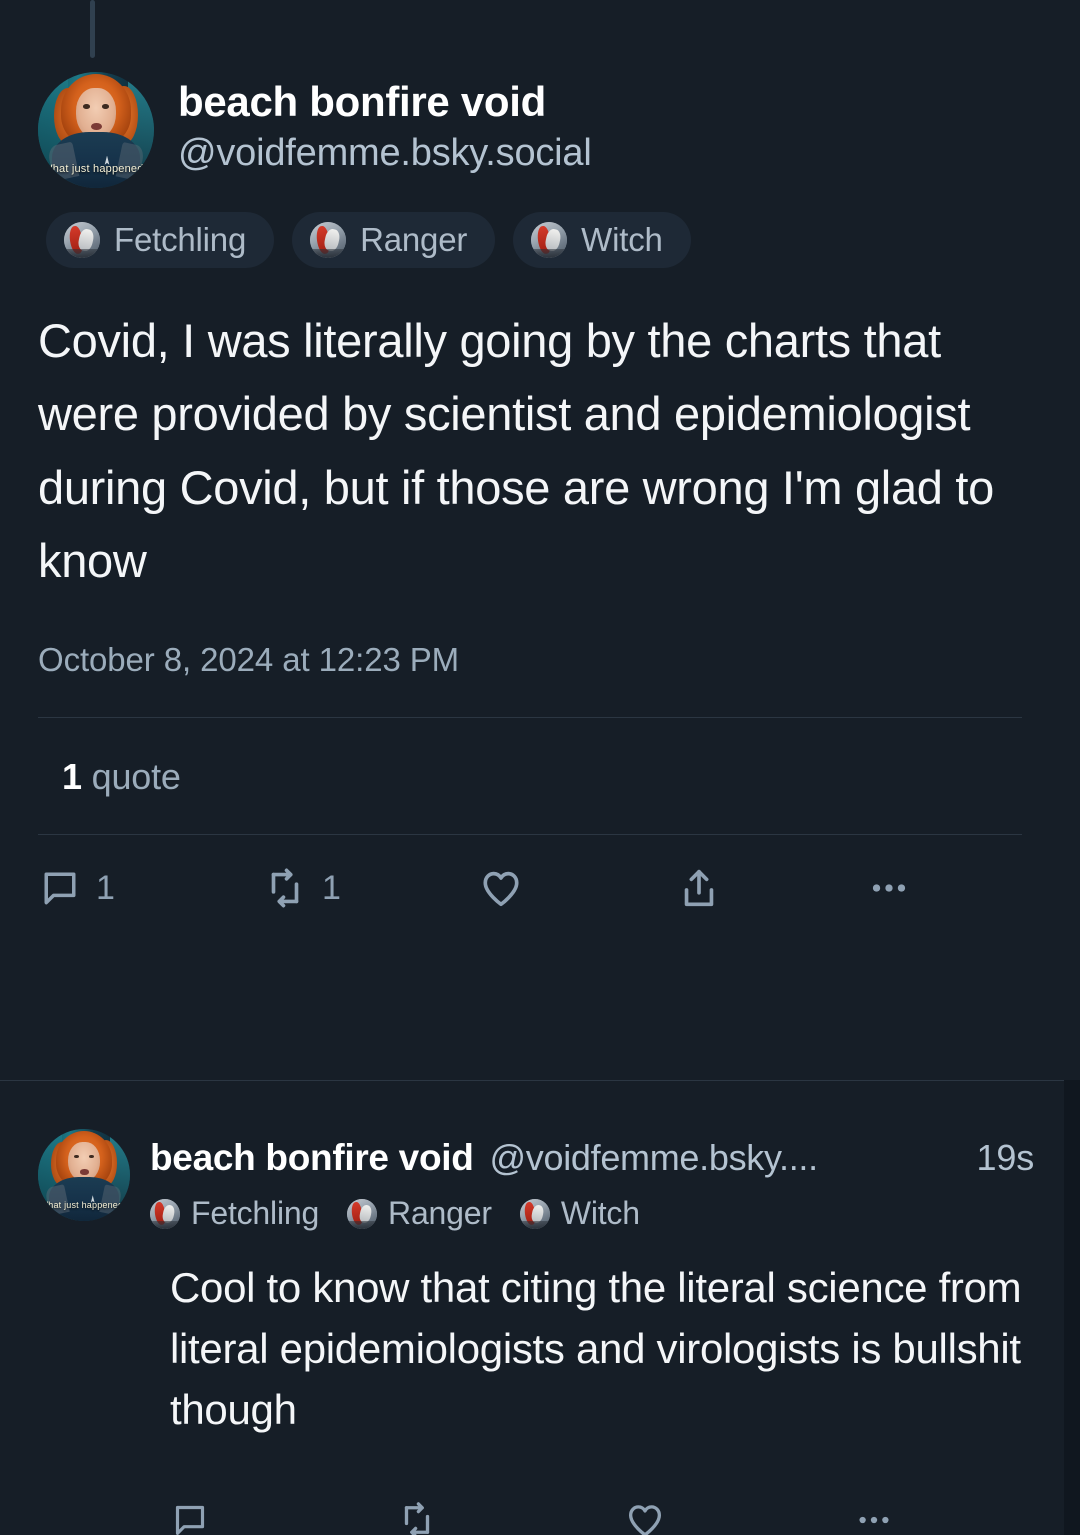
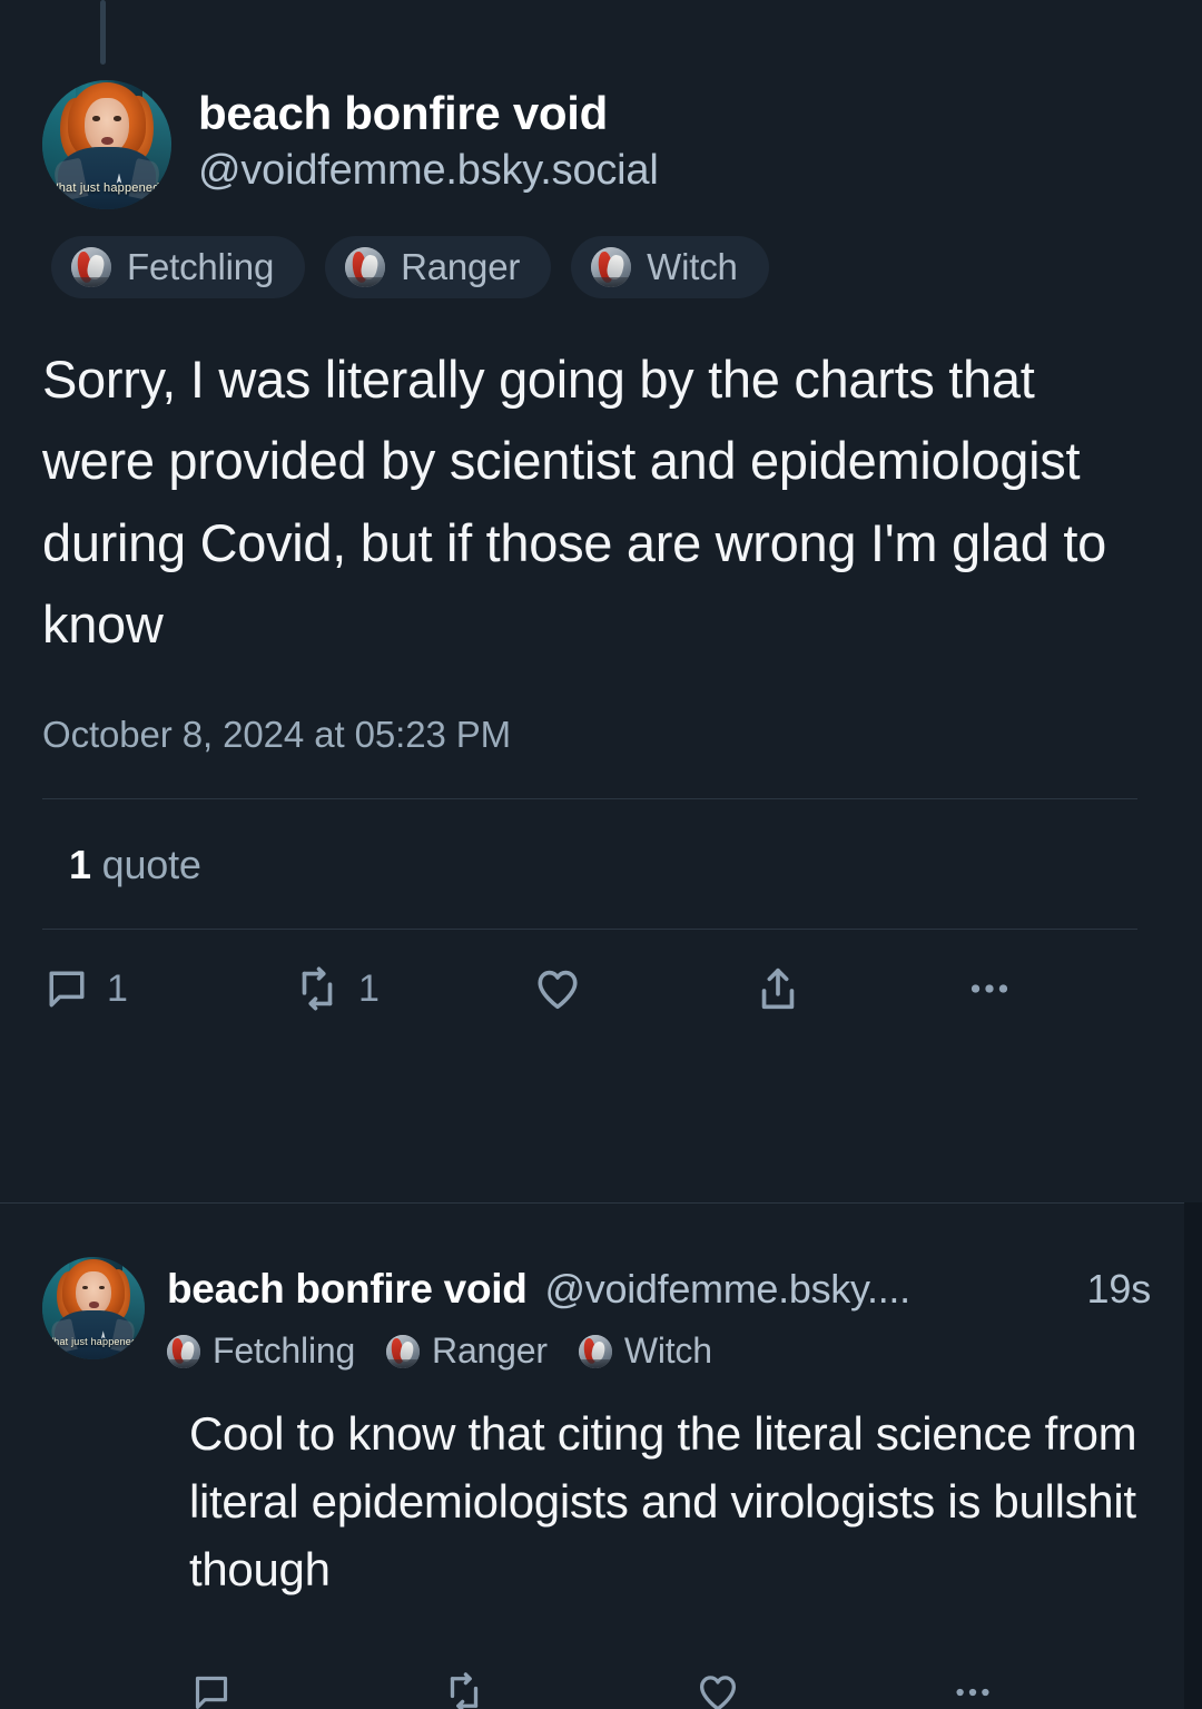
  What just happened?
  beach bonfire void
  @voidfemme.bsky.social
  Fetchling
  Ranger
  Witch
- Covid, I was literally going by the charts that were provided by scientist and epidemiologist during Covid, but if those are wrong I'm glad to know
+ Sorry, I was literally going by the charts that were provided by scientist and epidemiologist during Covid, but if those are wrong I'm glad to know
- October 8, 2024 at 12:23 PM
+ October 8, 2024 at 05:23 PM
  1 quote
  1
  1
  What just happened?
  beach bonfire void
  @voidfemme.bsky....
  19s
  Fetchling
  Ranger
  Witch
  Cool to know that citing the literal science from literal epidemiologists and virologists is bullshit though
